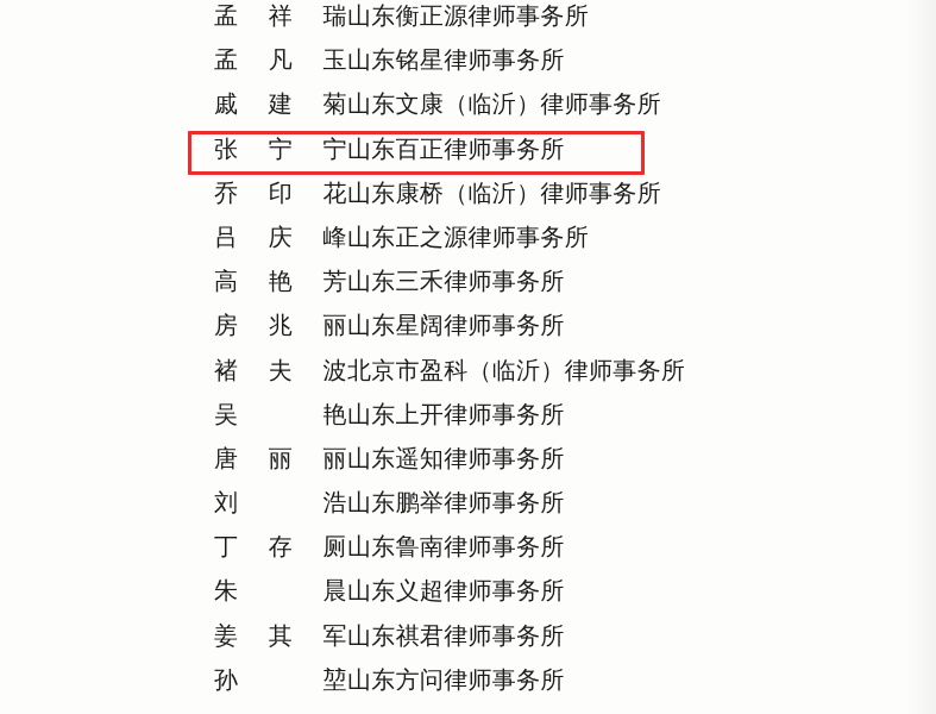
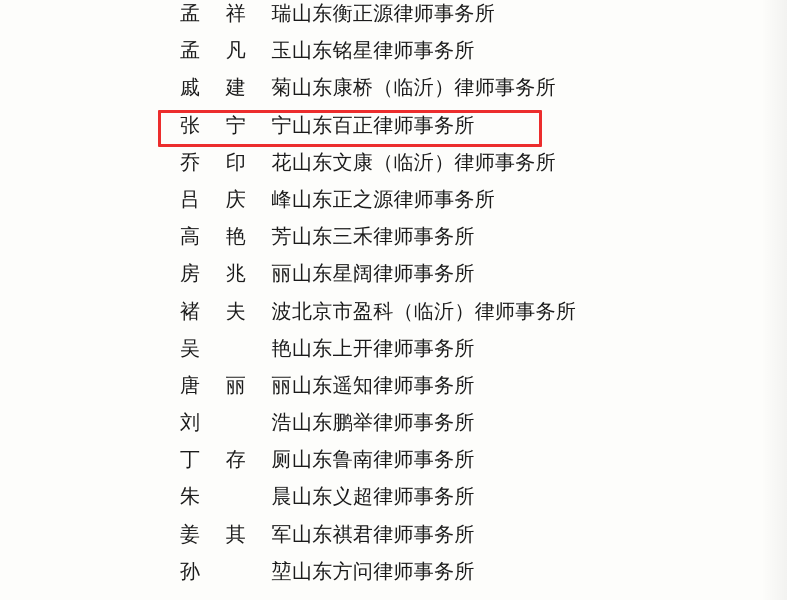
  孟祥瑞
  山东衡正源律师事务所
  孟凡玉
  山东铭星律师事务所
  戚建菊
- 山东文康（临沂）律师事务所
+ 山东康桥（临沂）律师事务所
  张宁宁
  山东百正律师事务所
  乔印花
- 山东康桥（临沂）律师事务所
+ 山东文康（临沂）律师事务所
  吕庆峰
  山东正之源律师事务所
  高艳芳
  山东三禾律师事务所
  房兆丽
  山东星阔律师事务所
  褚夫波
  北京市盈科（临沂）律师事务所
  吴 艳
  山东上开律师事务所
  唐丽丽
  山东遥知律师事务所
  刘 浩
  山东鹏举律师事务所
  丁存厕
  山东鲁南律师事务所
  朱 晨
  山东义超律师事务所
  姜其军
  山东祺君律师事务所
  孙 堃
  山东方问律师事务所
